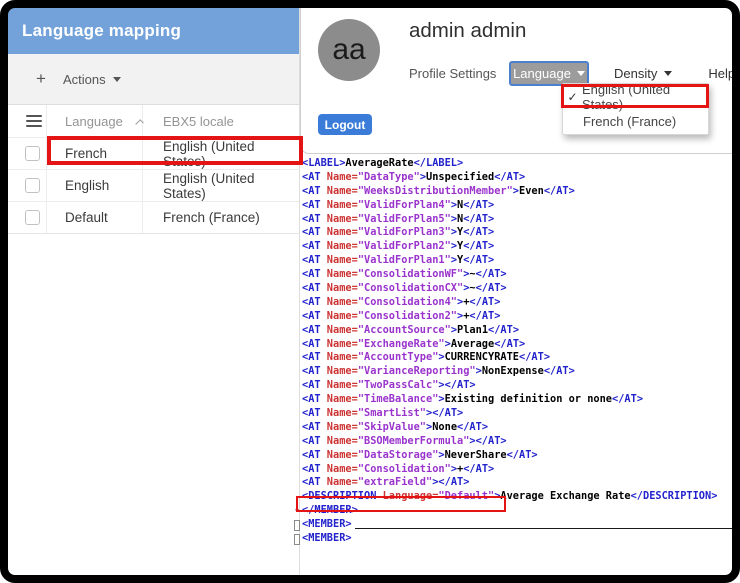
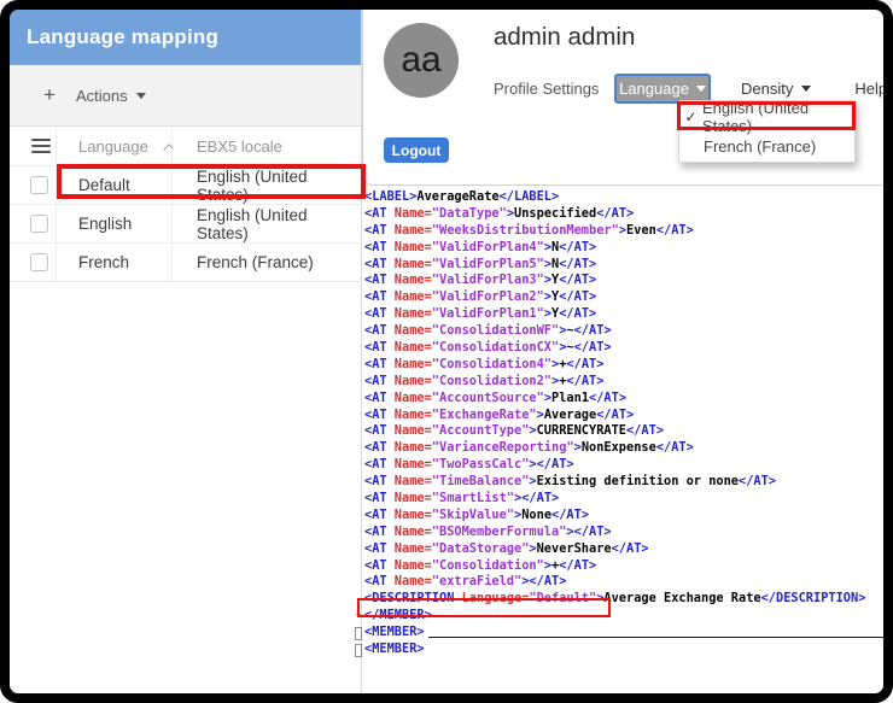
  Language mapping
  +
  Actions
  Language
  EBX5 locale
- French
+ Default
  English (United States)
  English
  English (United States)
- Default
+ French
  French (France)
  aa
  admin admin
  Profile Settings
  Language
  Density
  Help
  Logout
  ✓
  English (United States)
  French (France)
  <LABEL>AverageRate</LABEL>
  <AT Name="DataType">Unspecified</AT>
  <AT Name="WeeksDistributionMember">Even</AT>
  <AT Name="ValidForPlan4">N</AT>
  <AT Name="ValidForPlan5">N</AT>
  <AT Name="ValidForPlan3">Y</AT>
  <AT Name="ValidForPlan2">Y</AT>
  <AT Name="ValidForPlan1">Y</AT>
  <AT Name="ConsolidationWF">~</AT>
  <AT Name="ConsolidationCX">~</AT>
  <AT Name="Consolidation4">+</AT>
  <AT Name="Consolidation2">+</AT>
  <AT Name="AccountSource">Plan1</AT>
  <AT Name="ExchangeRate">Average</AT>
  <AT Name="AccountType">CURRENCYRATE</AT>
  <AT Name="VarianceReporting">NonExpense</AT>
  <AT Name="TwoPassCalc"></AT>
  <AT Name="TimeBalance">Existing definition or none</AT>
  <AT Name="SmartList"></AT>
  <AT Name="SkipValue">None</AT>
  <AT Name="BSOMemberFormula"></AT>
  <AT Name="DataStorage">NeverShare</AT>
  <AT Name="Consolidation">+</AT>
  <AT Name="extraField"></AT>
  <DESCRIPTION Language="Default">Average Exchange Rate</DESCRIPTION>
  -
  </MEMBER>
  <MEMBER>
  <MEMBER>
